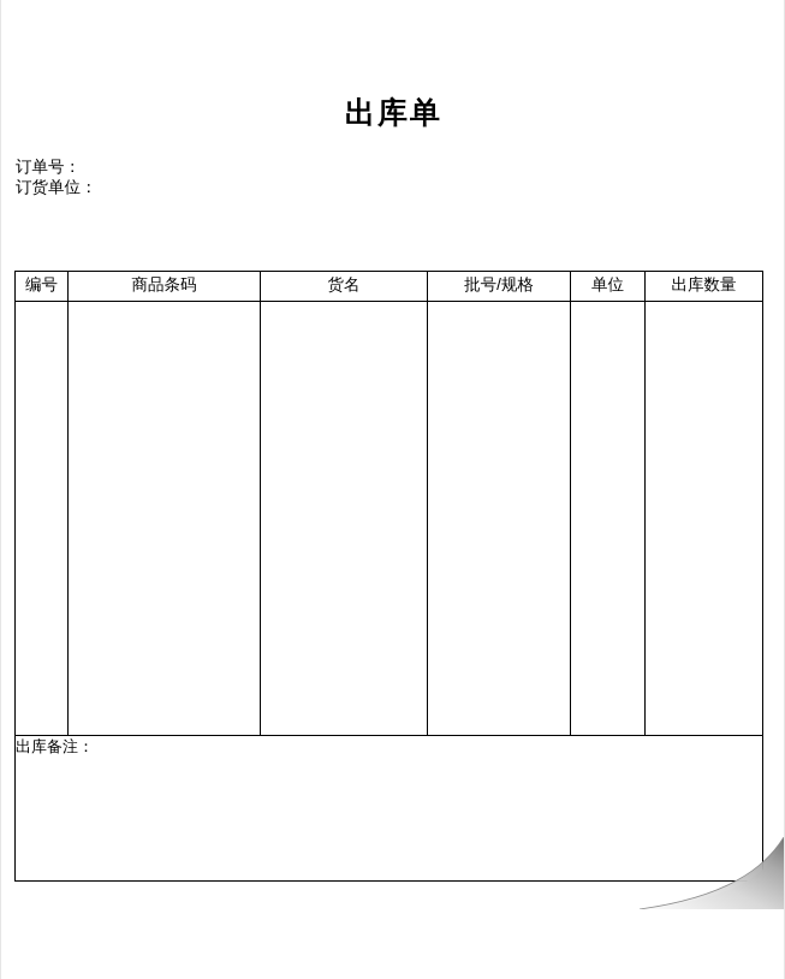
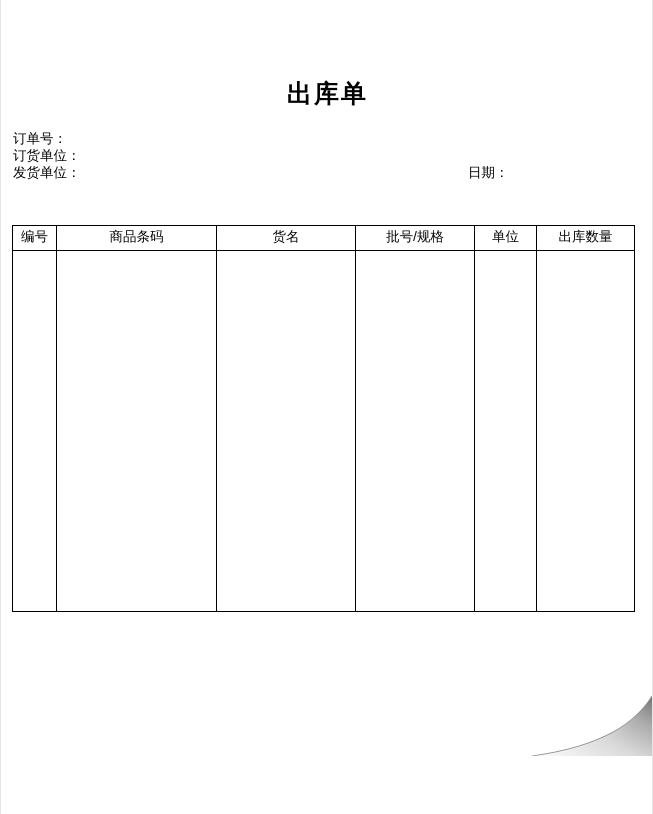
  出库单
  订单号：
  订货单位：
+ 发货单位：
+ 日期：
  编号	商品条码	货名	批号/规格	单位	出库数量
- 出库备注：
